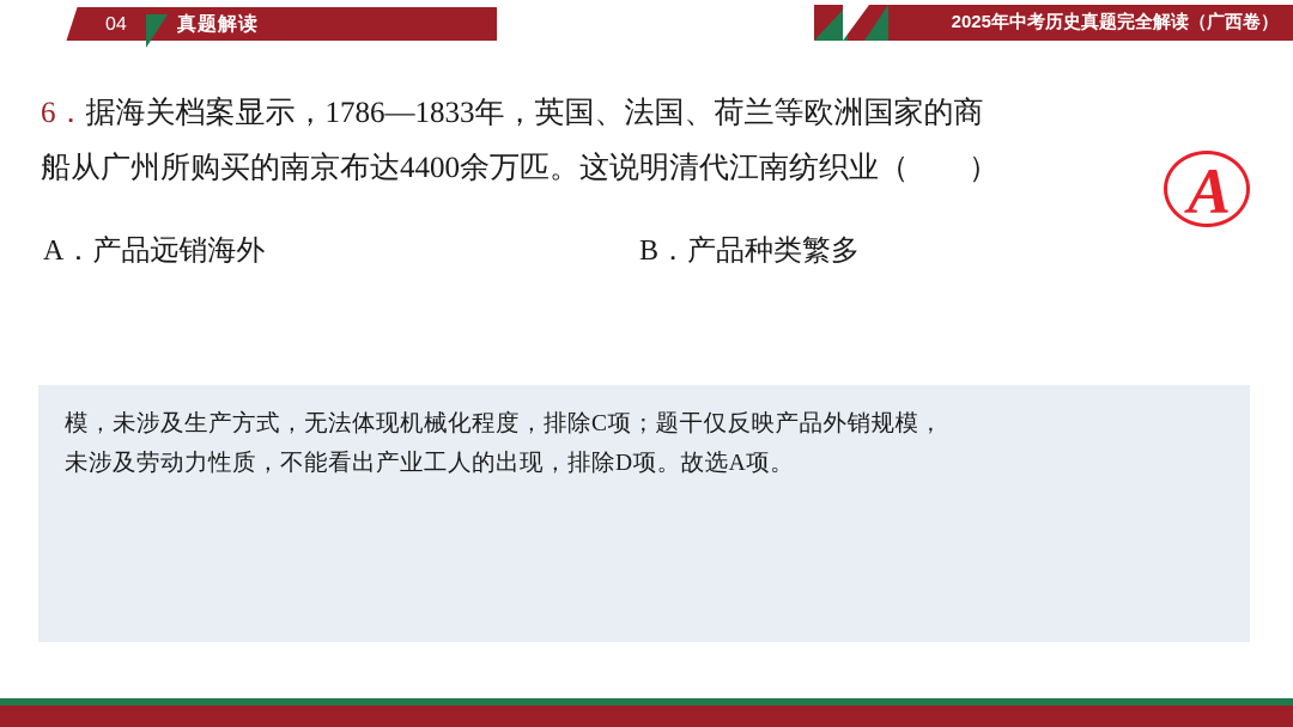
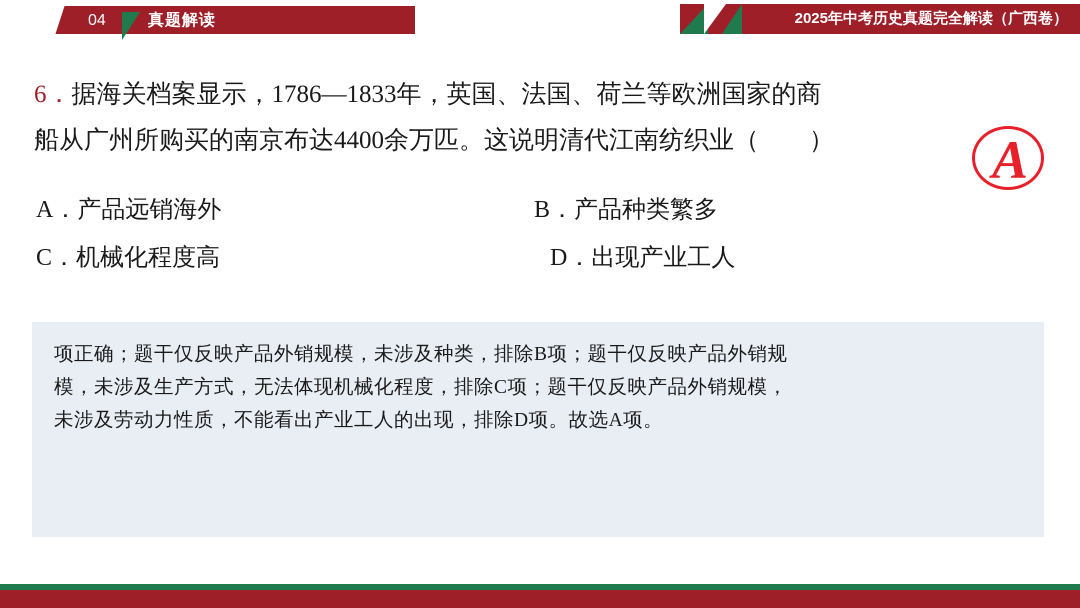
  04
  真题解读
  2025年中考历史真题完全解读（广西卷）
  6．据海关档案显示，1786—1833年，英国、法国、荷兰等欧洲国家的商
  船从广州所购买的南京布达4400余万匹。这说明清代江南纺织业（ ）
  A
  A．产品远销海外
  B．产品种类繁多
+ C．机械化程度高
+ D．出现产业工人
+ 项正确；题干仅反映产品外销规模，未涉及种类，排除B项；题干仅反映产品外销规
  模，未涉及生产方式，无法体现机械化程度，排除C项；题干仅反映产品外销规模，
  未涉及劳动力性质，不能看出产业工人的出现，排除D项。故选A项。
